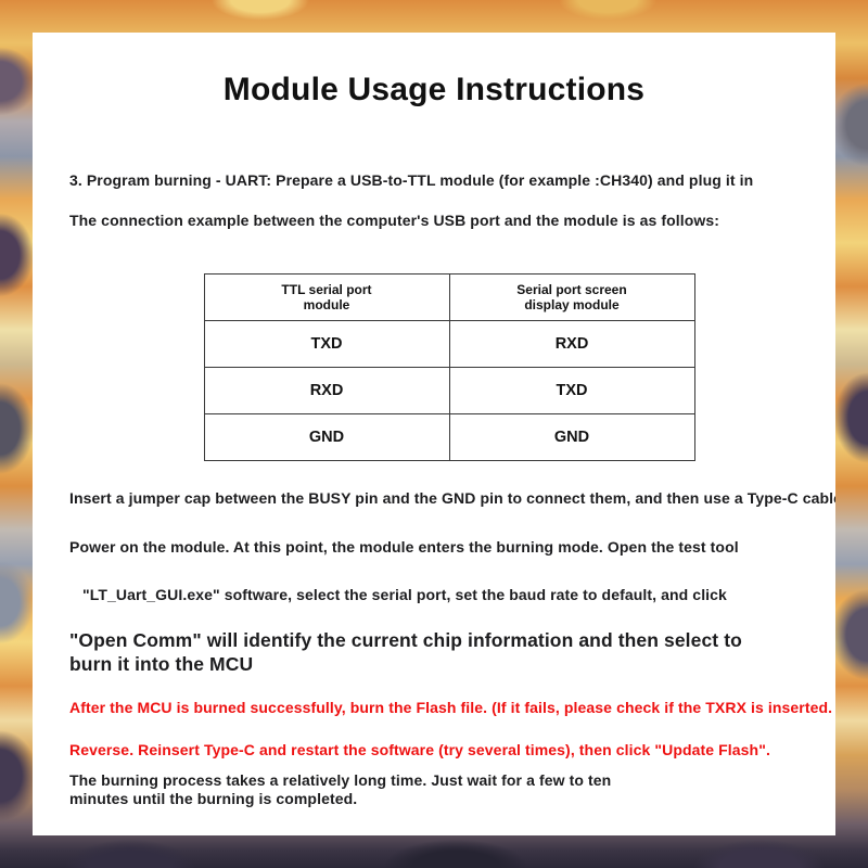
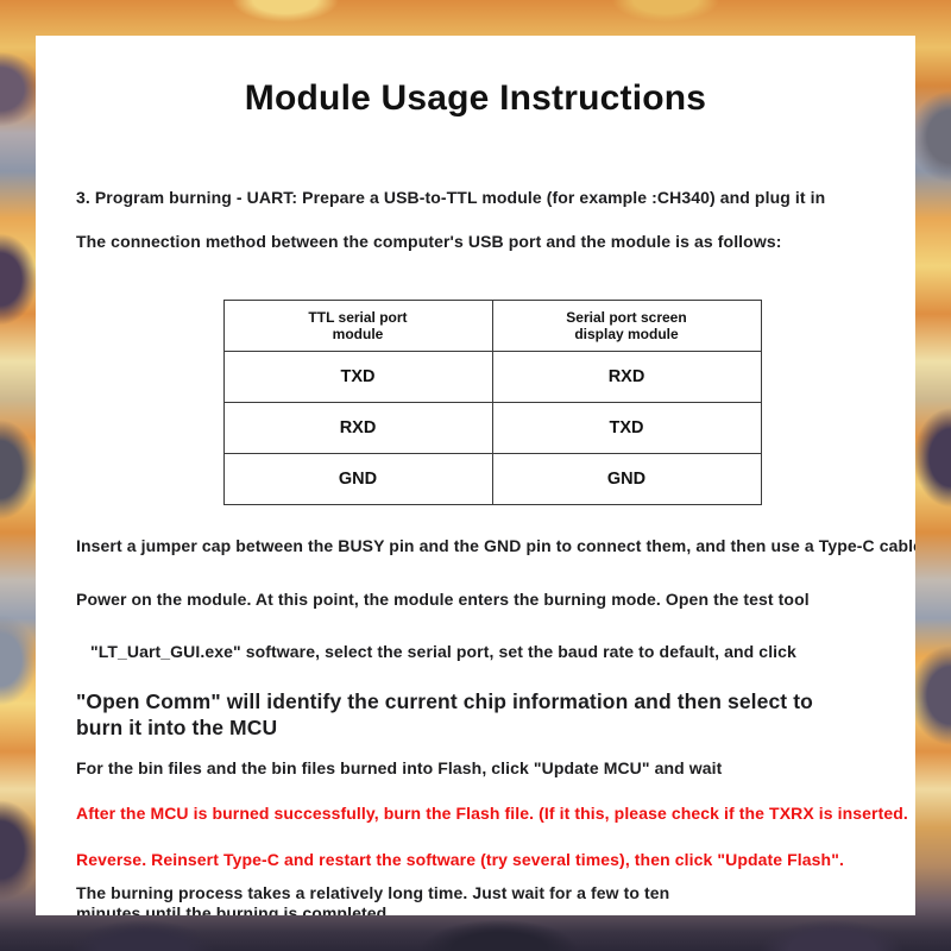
  Module Usage Instructions
  3. Program burning - UART: Prepare a USB-to-TTL module (for example :CH340) and plug it in
- The connection example between the computer's USB port and the module is as follows:
+ The connection method between the computer's USB port and the module is as follows:
  TTL serial port module	Serial port screen display module
  TXD	RXD
  RXD	TXD
  GND	GND
  Insert a jumper cap between the BUSY pin and the GND pin to connect them, and then use a Type-C cabl
  Power on the module. At this point, the module enters the burning mode. Open the test tool
  "LT_Uart_GUI.exe" software, select the serial port, set the baud rate to default, and click
  "Open Comm" will identify the current chip information and then select to burn it into the MCU
+ For the bin files and the bin files burned into Flash, click "Update MCU" and wait
- After the MCU is burned successfully, burn the Flash file. (If it fails, please check if the TXRX is inserted.
+ After the MCU is burned successfully, burn the Flash file. (If it this, please check if the TXRX is inserted.
  Reverse. Reinsert Type-C and restart the software (try several times), then click "Update Flash".
  The burning process takes a relatively long time. Just wait for a few to ten minutes until the burning is completed.
